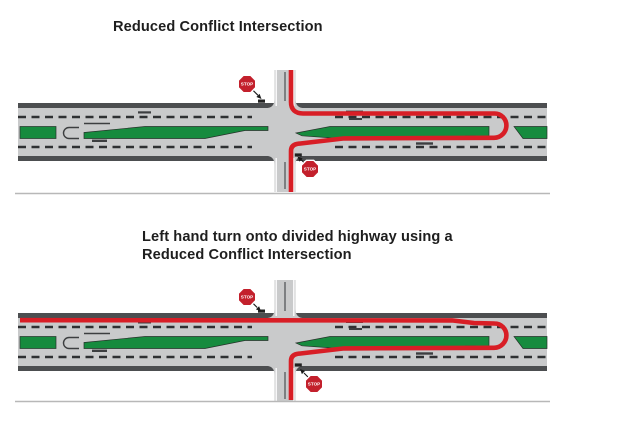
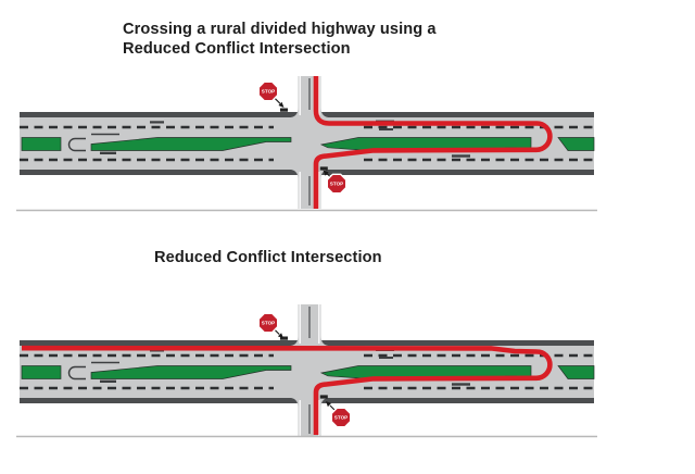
+ Crossing a rural divided highway using a
  Reduced Conflict Intersection
- Left hand turn onto divided highway using a
  Reduced Conflict Intersection
